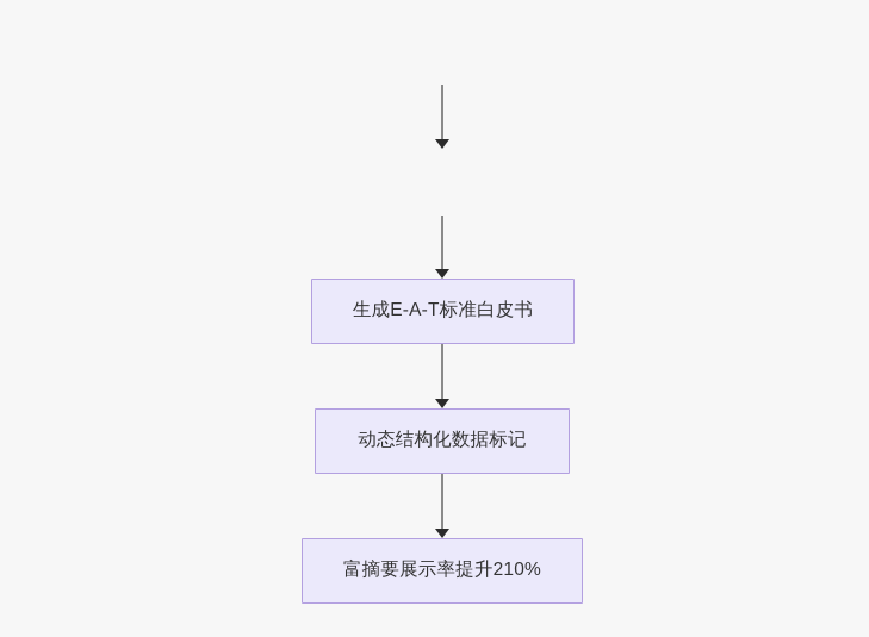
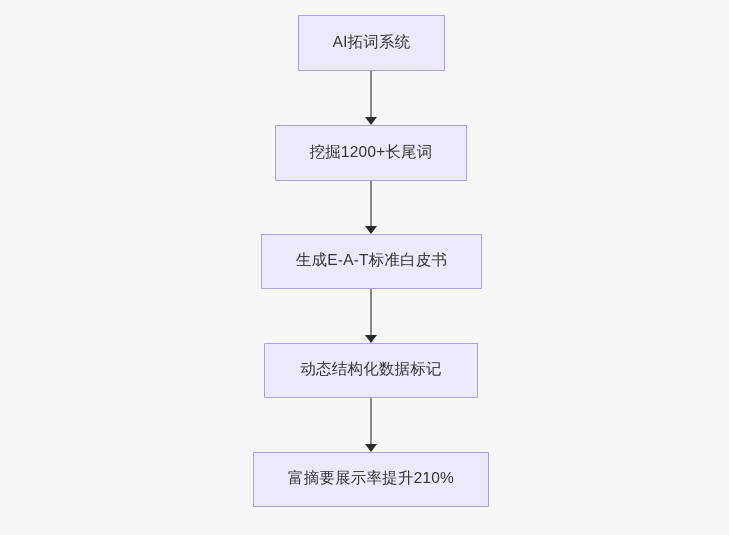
+ AI拓词系统
+ 挖掘1200+长尾词
  生成E-A-T标准白皮书
  动态结构化数据标记
  富摘要展示率提升210%
